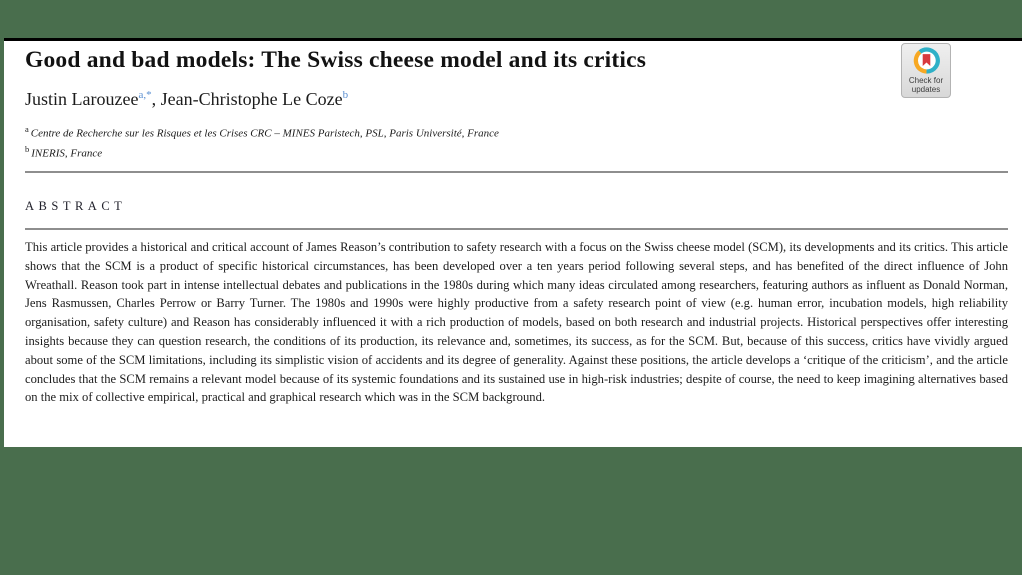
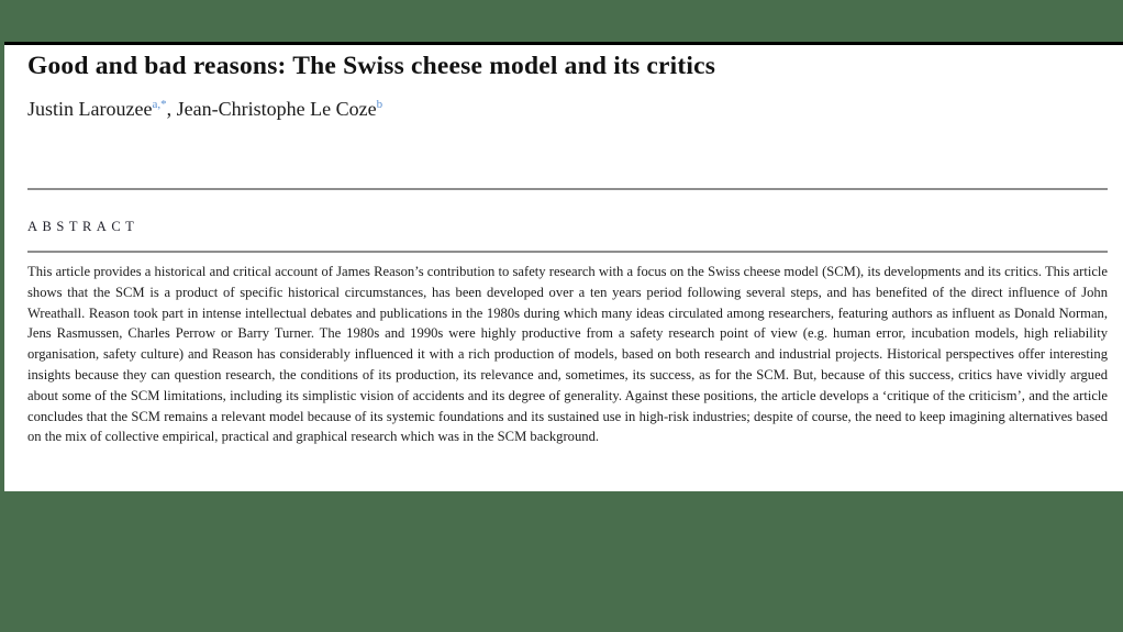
- Good and bad models: The Swiss cheese model and its critics
+ Good and bad reasons: The Swiss cheese model and its critics
  Justin Larouzeea,*, Jean-Christophe Le Cozeb
- a Centre de Recherche sur les Risques et les Crises CRC – MINES Paristech, PSL, Paris Université, France
- b INERIS, France
- Check for
- updates
  ABSTRACT
  This article provides a historical and critical account of James Reason’s contribution to safety research with a focus on the Swiss cheese model (SCM), its developments and its critics. This article shows that the SCM is a product of specific historical circumstances, has been developed over a ten years period following several steps, and has benefited of the direct influence of John Wreathall. Reason took part in intense intellectual debates and publications in the 1980s during which many ideas circulated among researchers, featuring authors as influent as Donald Norman, Jens Rasmussen, Charles Perrow or Barry Turner. The 1980s and 1990s were highly productive from a safety research point of view (e.g. human error, incubation models, high reliability organisation, safety culture) and Reason has considerably influenced it with a rich production of models, based on both research and industrial projects. Historical perspectives offer interesting insights because they can question research, the conditions of its production, its relevance and, sometimes, its success, as for the SCM. But, because of this success, critics have vividly argued about some of the SCM limitations, including its simplistic vision of accidents and its degree of generality. Against these positions, the article develops a ‘critique of the criticism’, and the article concludes that the SCM remains a relevant model because of its systemic foundations and its sustained use in high-risk industries; despite of course, the need to keep imagining alternatives based on the mix of collective empirical, practical and graphical research which was in the SCM background.
